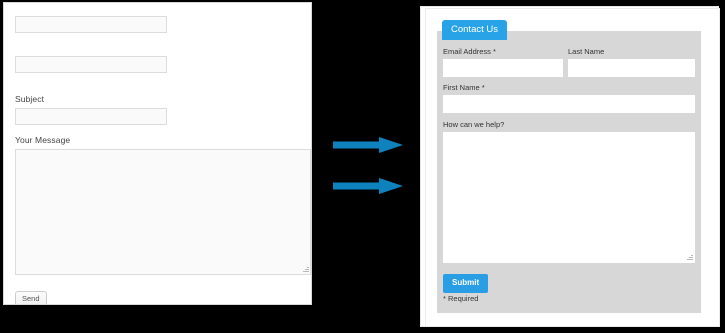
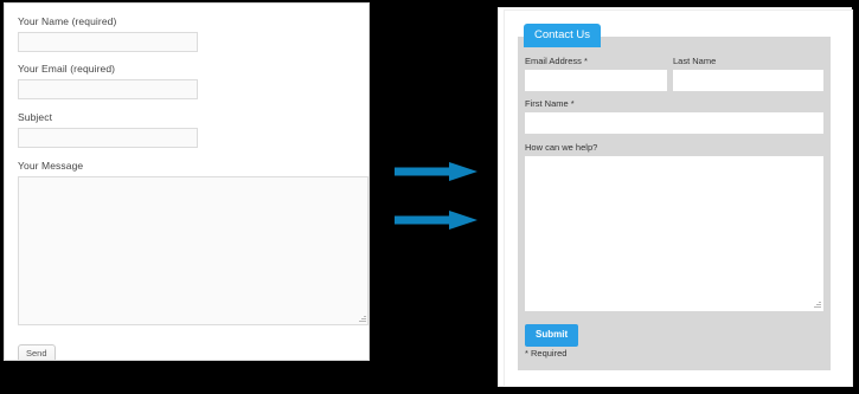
+ Your Name (required)
+ Your Email (required)
  Subject
  Your Message
  Send
  Contact Us
  Email Address *
  Last Name
  First Name *
  How can we help?
  Submit
  * Required
